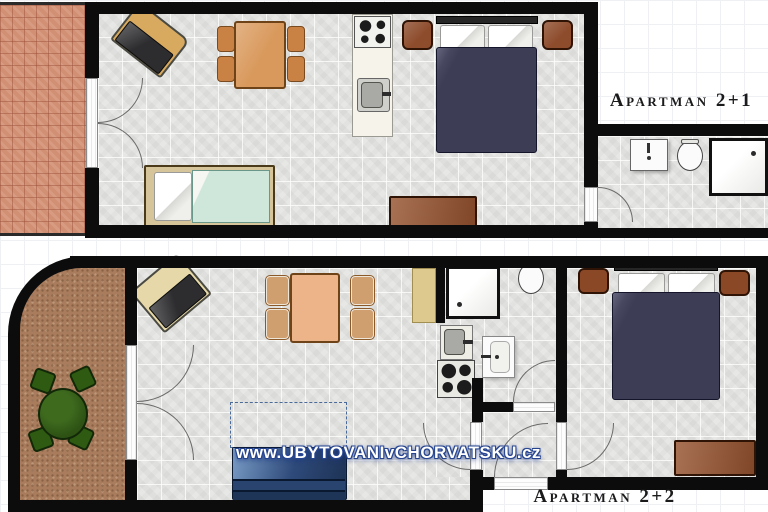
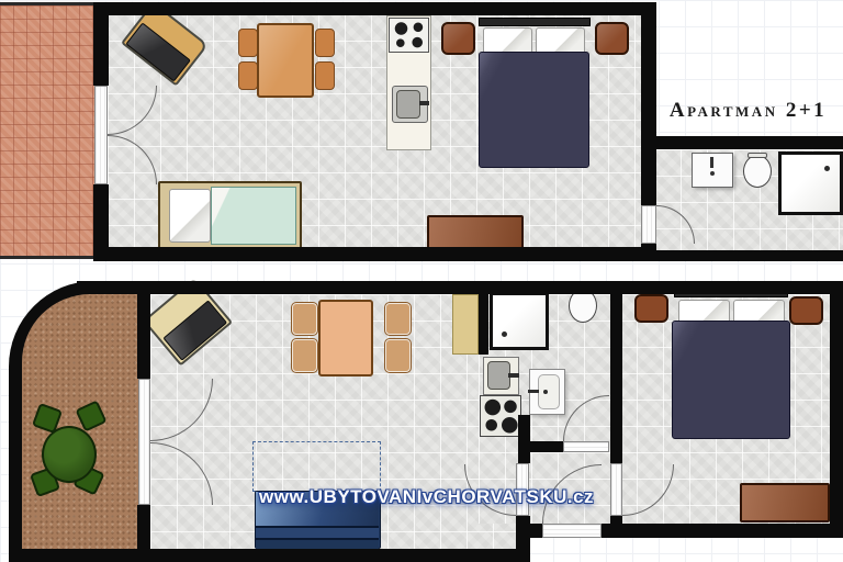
  Apartman 2+1
- Apartman 2+2
  www.UBYTOVANIvCHORVATSKU.cz
